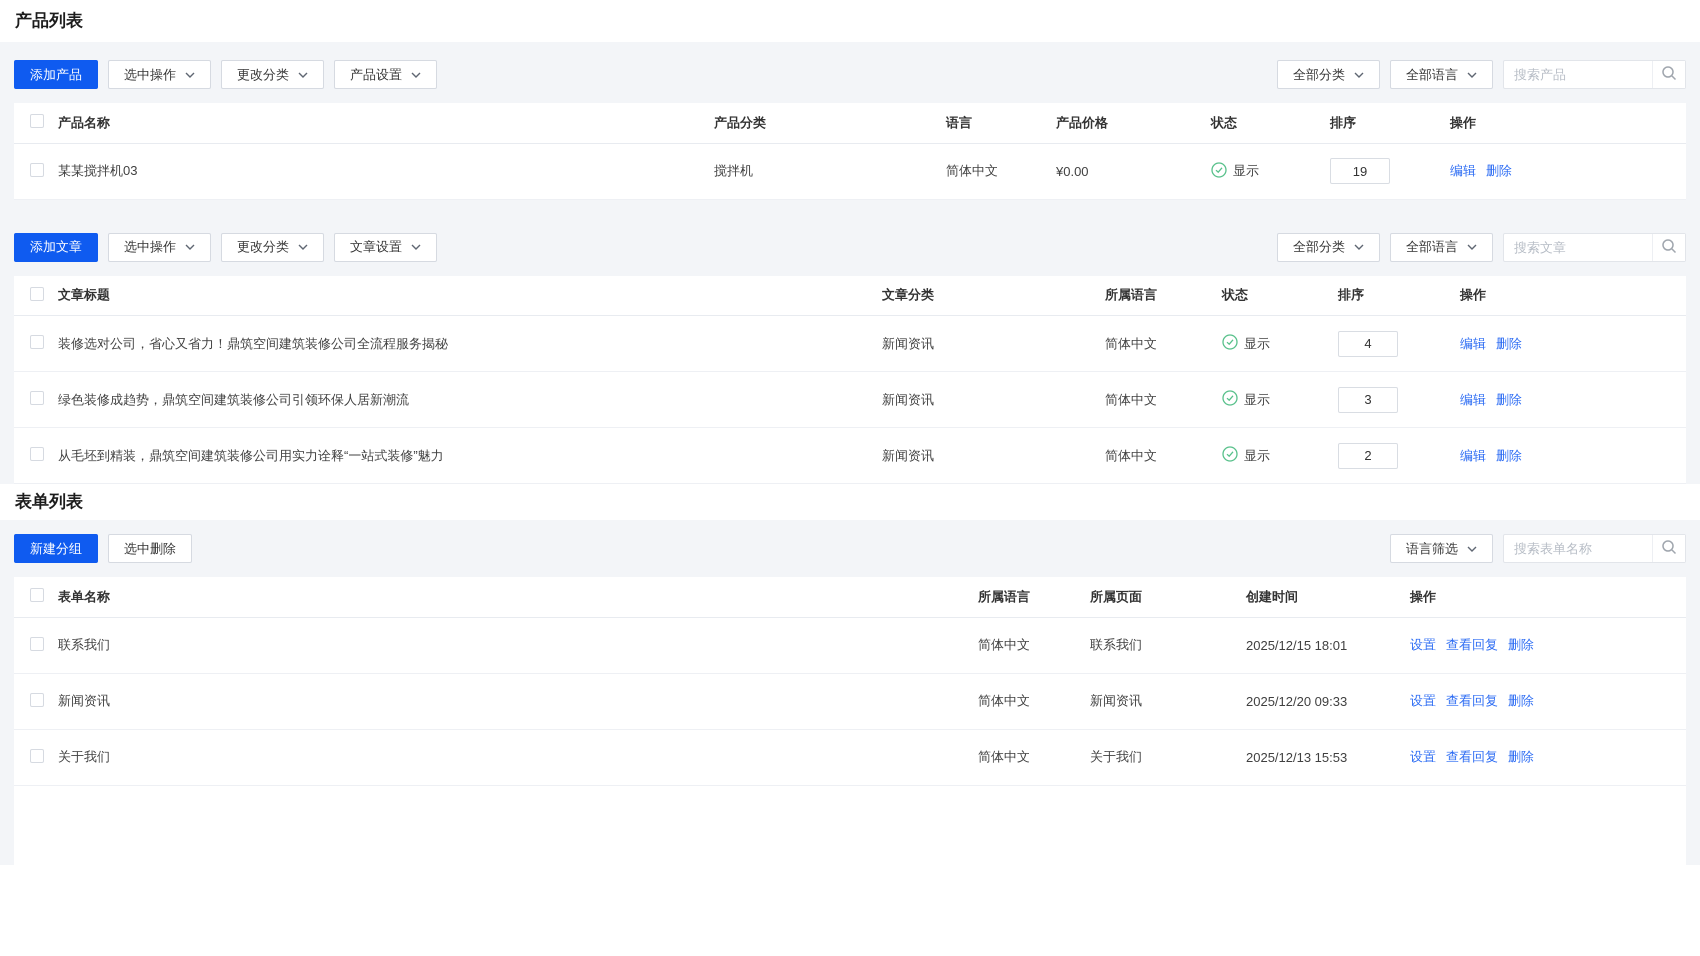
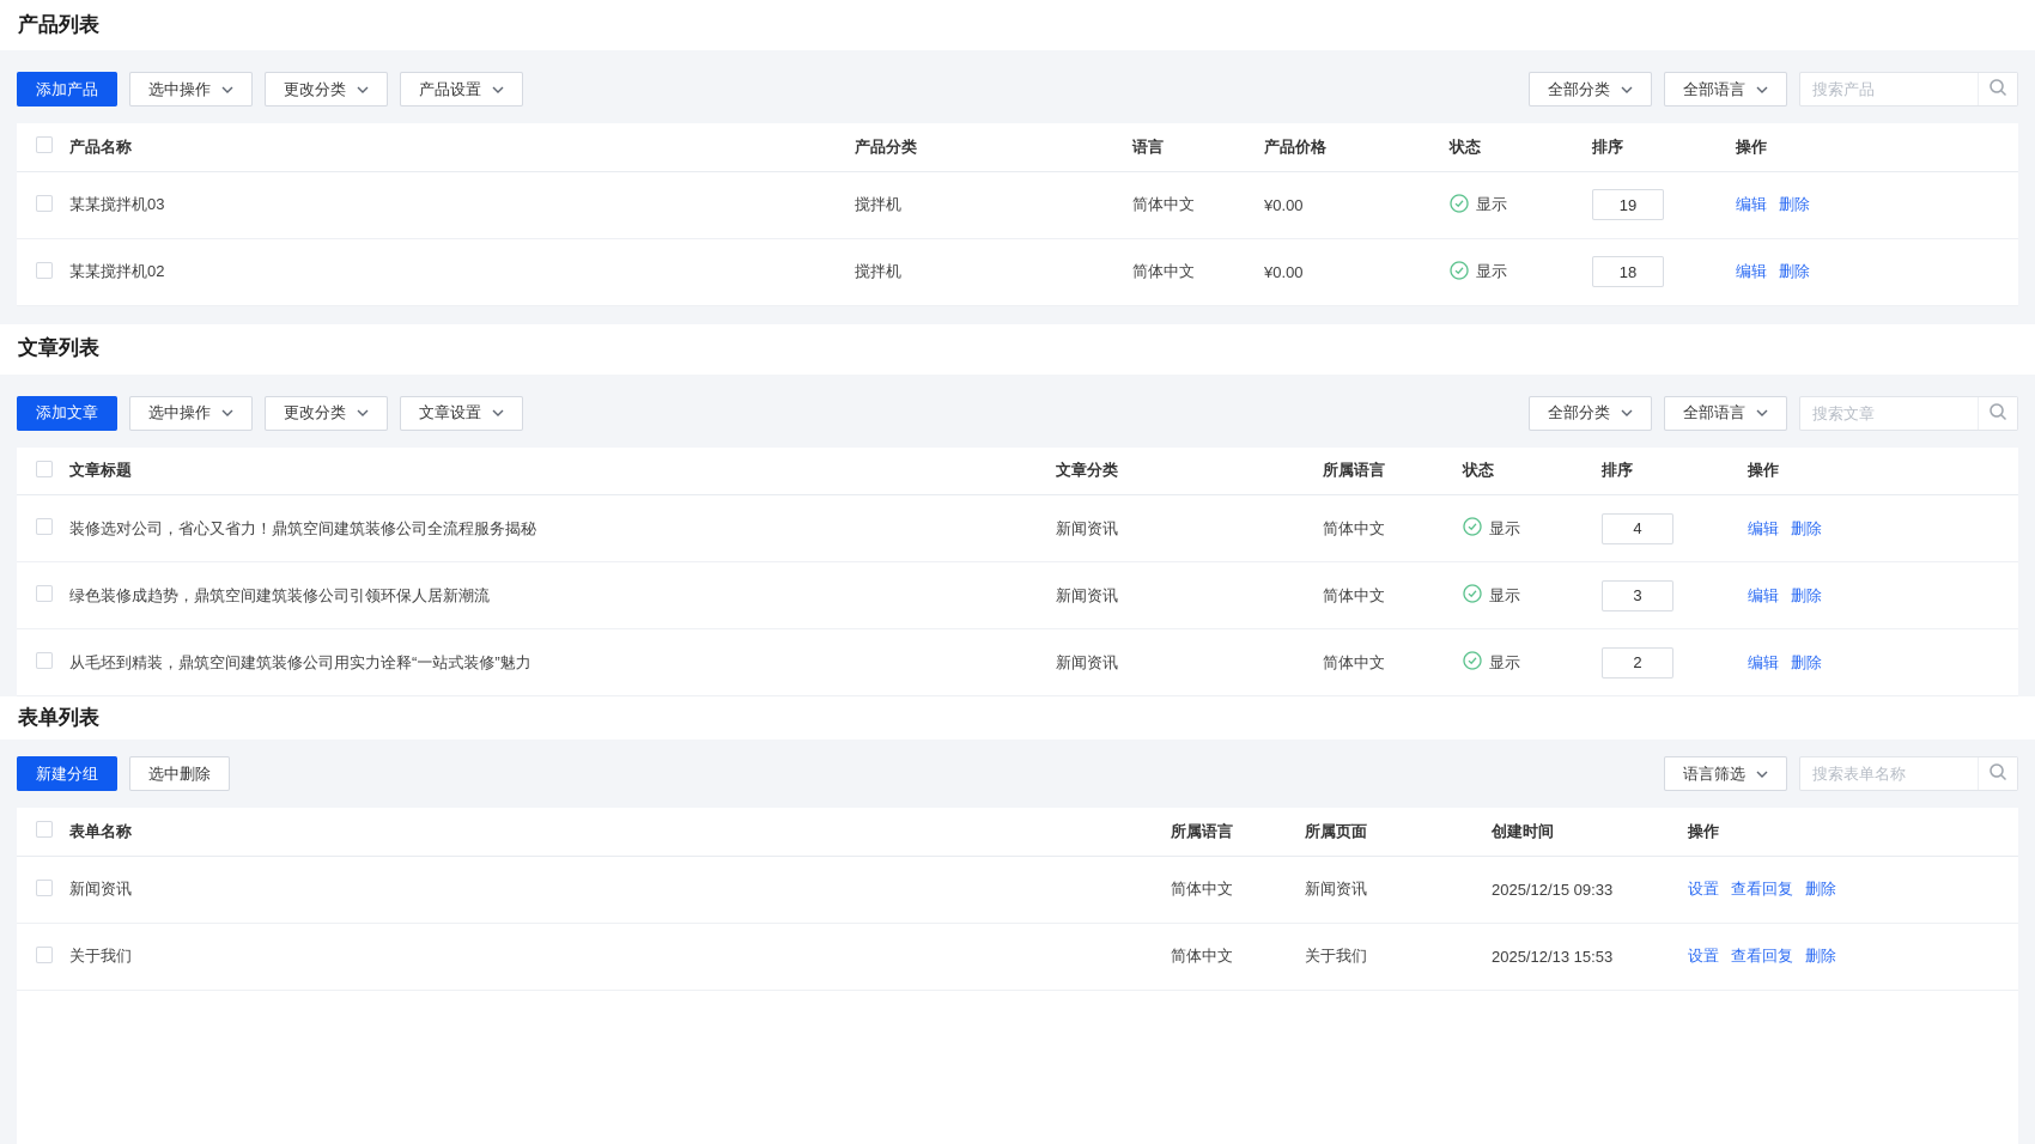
  产品列表
  添加产品
  选中操作
  更改分类
  产品设置
  全部分类
  全部语言
  搜索产品
  	产品名称	产品分类	语言	产品价格	状态	排序	操作
  	某某搅拌机03	搅拌机	简体中文	¥0.00	显示	19	编辑 删除
+ 	某某搅拌机02	搅拌机	简体中文	¥0.00	显示	18	编辑 删除
+ 文章列表
  添加文章
  选中操作
  更改分类
  文章设置
  全部分类
  全部语言
  搜索文章
  	文章标题	文章分类	所属语言	状态	排序	操作
  	装修选对公司，省心又省力！鼎筑空间建筑装修公司全流程服务揭秘	新闻资讯	简体中文	显示	4	编辑 删除
  	绿色装修成趋势，鼎筑空间建筑装修公司引领环保人居新潮流	新闻资讯	简体中文	显示	3	编辑 删除
  	从毛坯到精装，鼎筑空间建筑装修公司用实力诠释“一站式装修”魅力	新闻资讯	简体中文	显示	2	编辑 删除
  表单列表
  新建分组
  选中删除
  语言筛选
  搜索表单名称
  	表单名称	所属语言	所属页面	创建时间	操作
- 	联系我们	简体中文	联系我们	2025/12/15 18:01	设置 查看回复 删除
- 	新闻资讯	简体中文	新闻资讯	2025/12/20 09:33	设置 查看回复 删除
+ 	新闻资讯	简体中文	新闻资讯	2025/12/15 09:33	设置 查看回复 删除
  	关于我们	简体中文	关于我们	2025/12/13 15:53	设置 查看回复 删除
